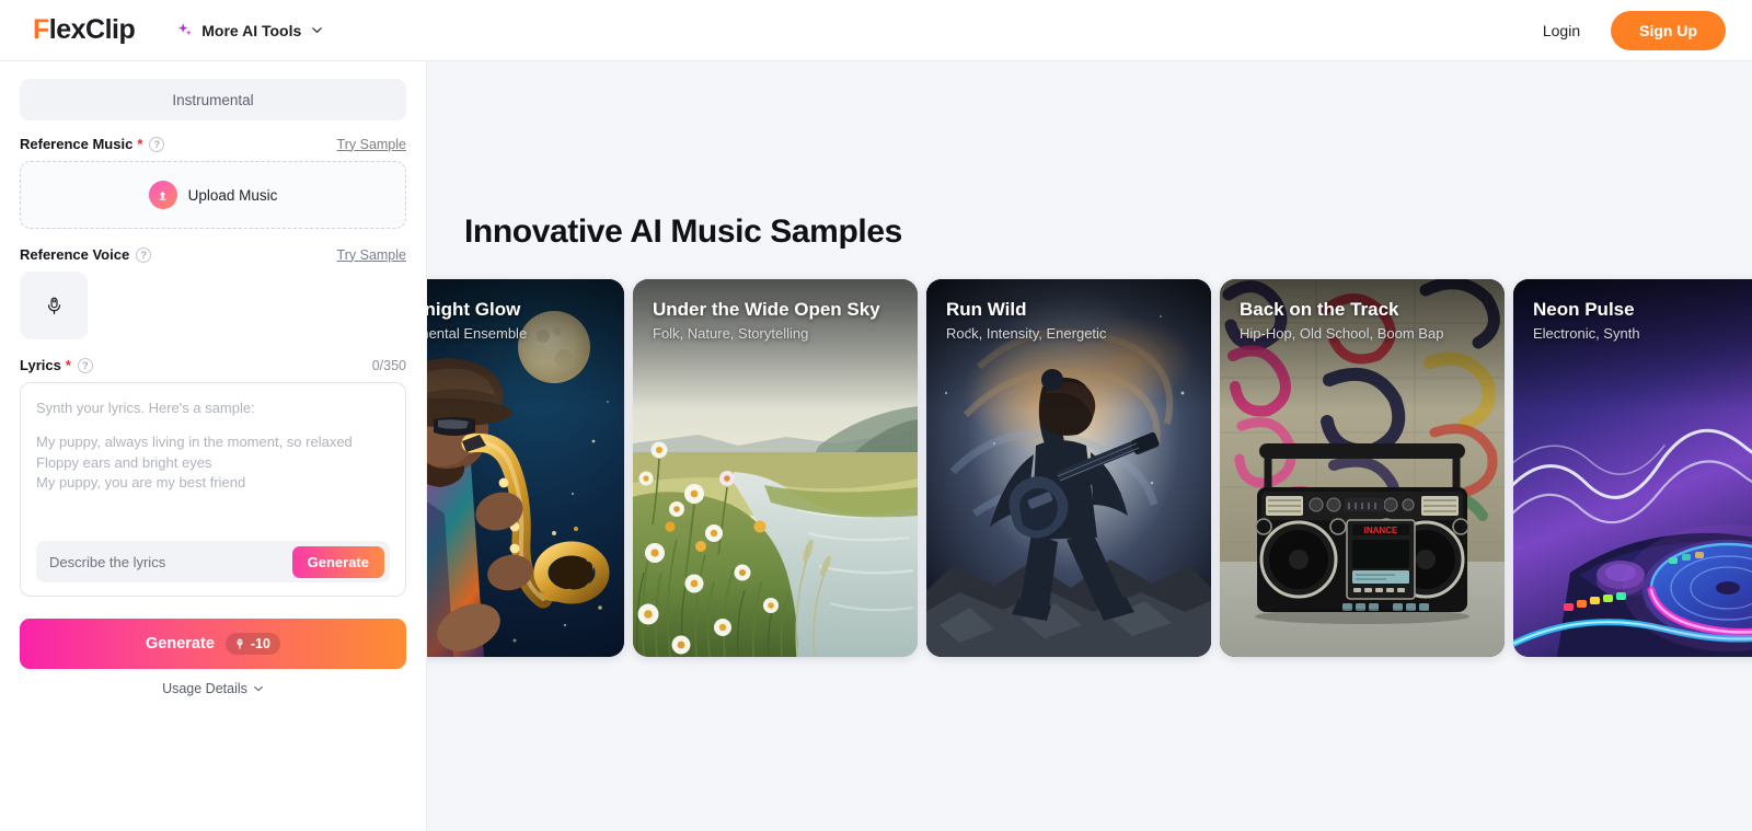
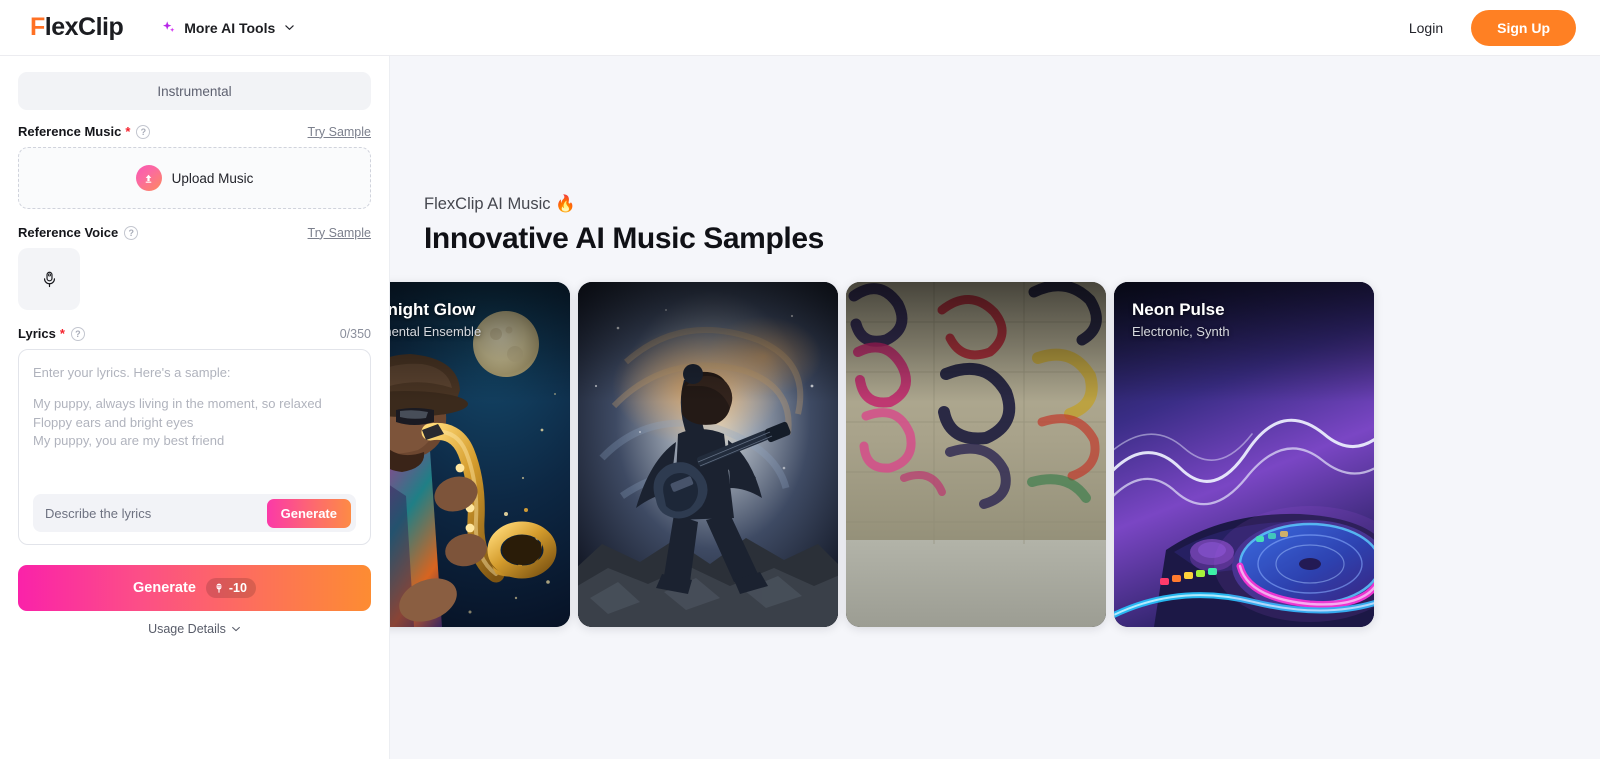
  F
  lexClip
  More AI Tools
  Login
  Sign Up
  Instrumental
  Reference Music
  *
  ?
  Try Sample
  Upload Music
  Reference Voice
  ?
  Try Sample
  Lyrics
  *
  ?
  0/350
- Synth your lyrics. Here's a sample:
+ Enter your lyrics. Here's a sample:
  My puppy, always living in the moment, so relaxed
  Floppy ears and bright eyes
  My puppy, you are my best friend
  Describe the lyrics
  Generate
  Generate
  -10
  Usage Details
+ FlexClip AI Music 🔥
  Innovative AI Music Samples
- Under the Wide Open Sky
- Folk, Nature, Storytelling
- Run Wild
- Rock, Intensity, Energetic
- INANCE
- Back on the Track
- Hip-Hop, Old School, Boom Bap
  Neon Pulse
  Electronic, Synth
